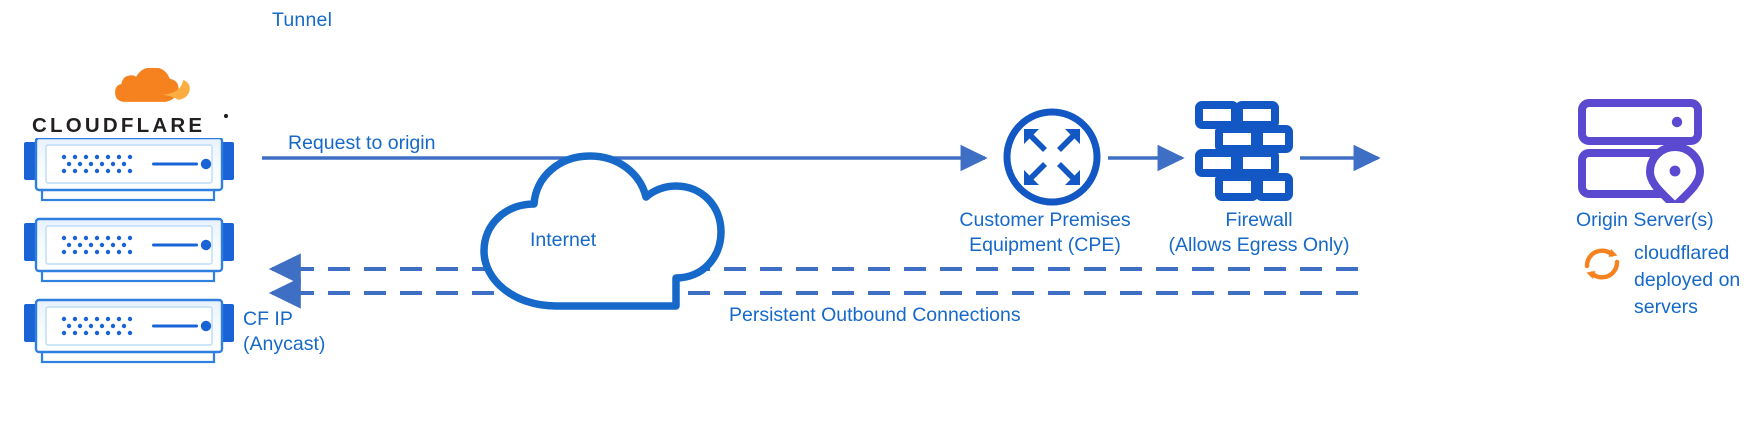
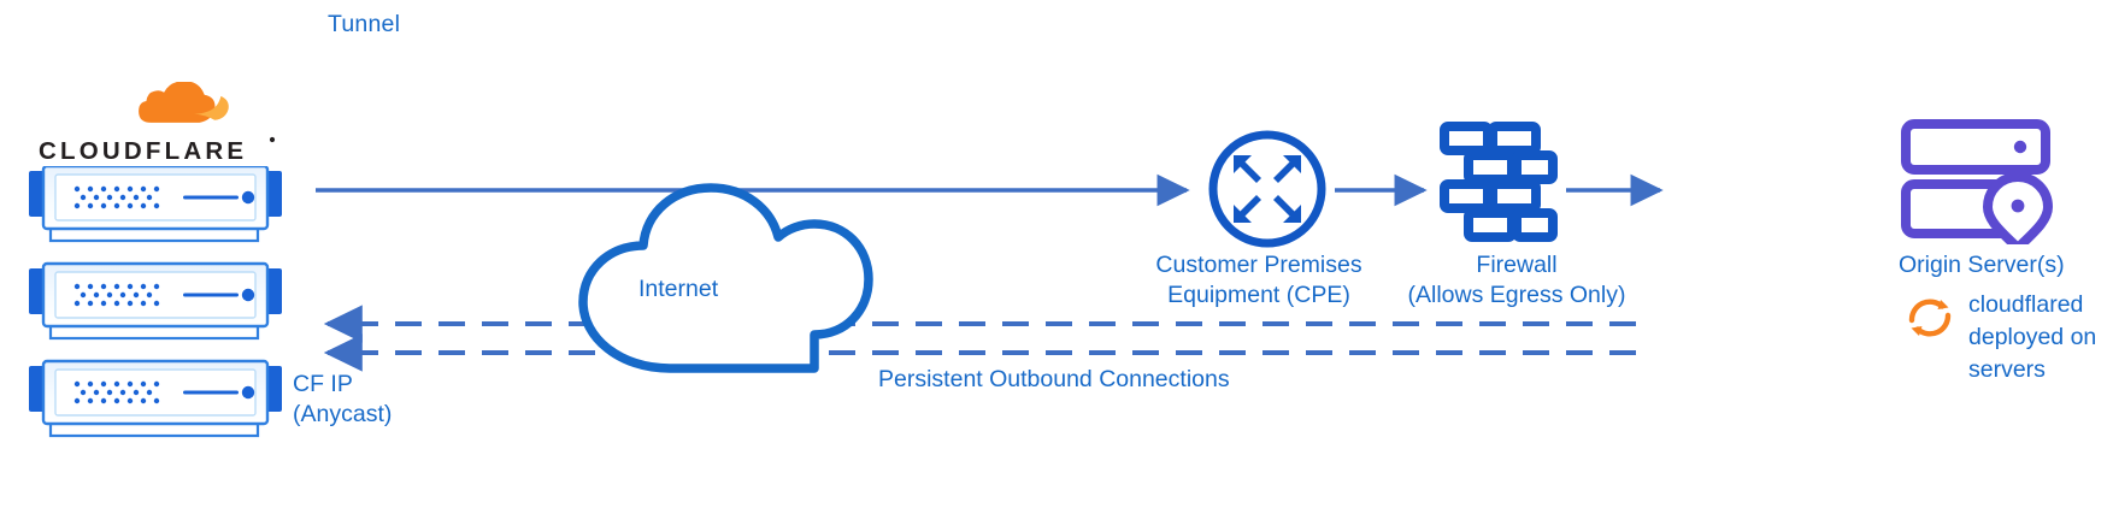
  Tunnel
  CLOUDFLARE
- Request to origin
  Internet
  Customer Premises
  Equipment (CPE)
  Firewall
  (Allows Egress Only)
  Origin Server(s)
  cloudflared
  deployed on
  servers
  Persistent Outbound Connections
  CF IP
  (Anycast)
